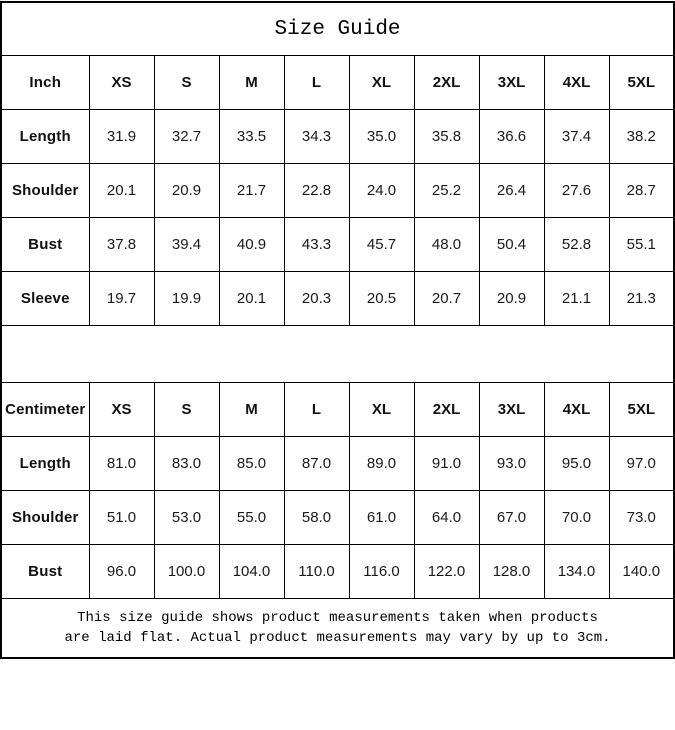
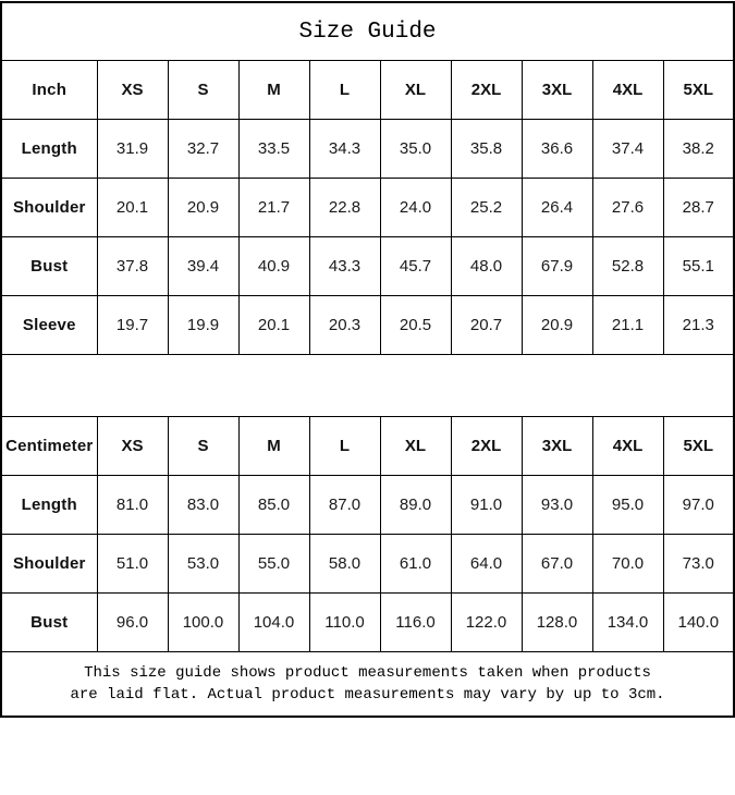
  Size Guide
  Inch	XS	S	M	L	XL	2XL	3XL	4XL	5XL
  Length	31.9	32.7	33.5	34.3	35.0	35.8	36.6	37.4	38.2
  Shoulder	20.1	20.9	21.7	22.8	24.0	25.2	26.4	27.6	28.7
- Bust	37.8	39.4	40.9	43.3	45.7	48.0	50.4	52.8	55.1
+ Bust	37.8	39.4	40.9	43.3	45.7	48.0	67.9	52.8	55.1
  Sleeve	19.7	19.9	20.1	20.3	20.5	20.7	20.9	21.1	21.3
  Centimeter	XS	S	M	L	XL	2XL	3XL	4XL	5XL
  Length	81.0	83.0	85.0	87.0	89.0	91.0	93.0	95.0	97.0
  Shoulder	51.0	53.0	55.0	58.0	61.0	64.0	67.0	70.0	73.0
  Bust	96.0	100.0	104.0	110.0	116.0	122.0	128.0	134.0	140.0
  This size guide shows product measurements taken when products are laid flat. Actual product measurements may vary by up to 3cm.
